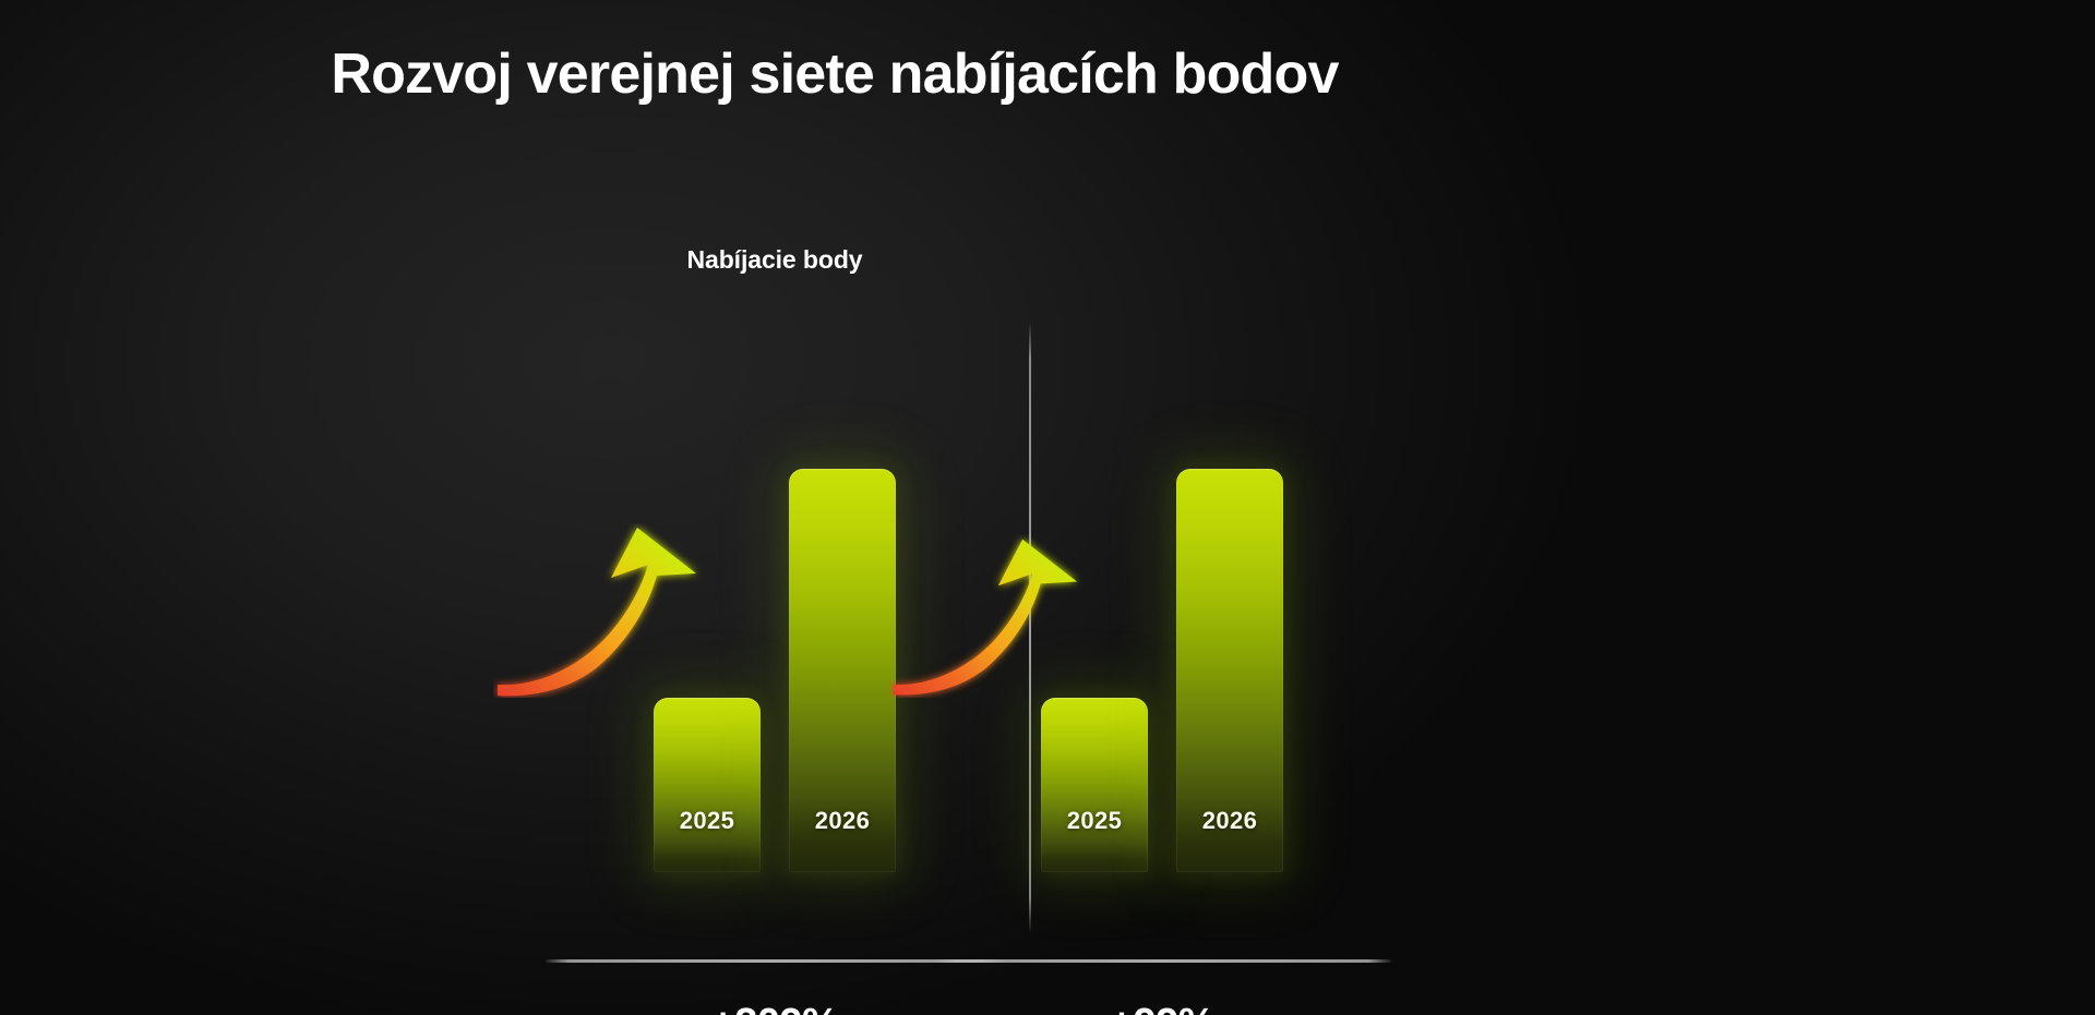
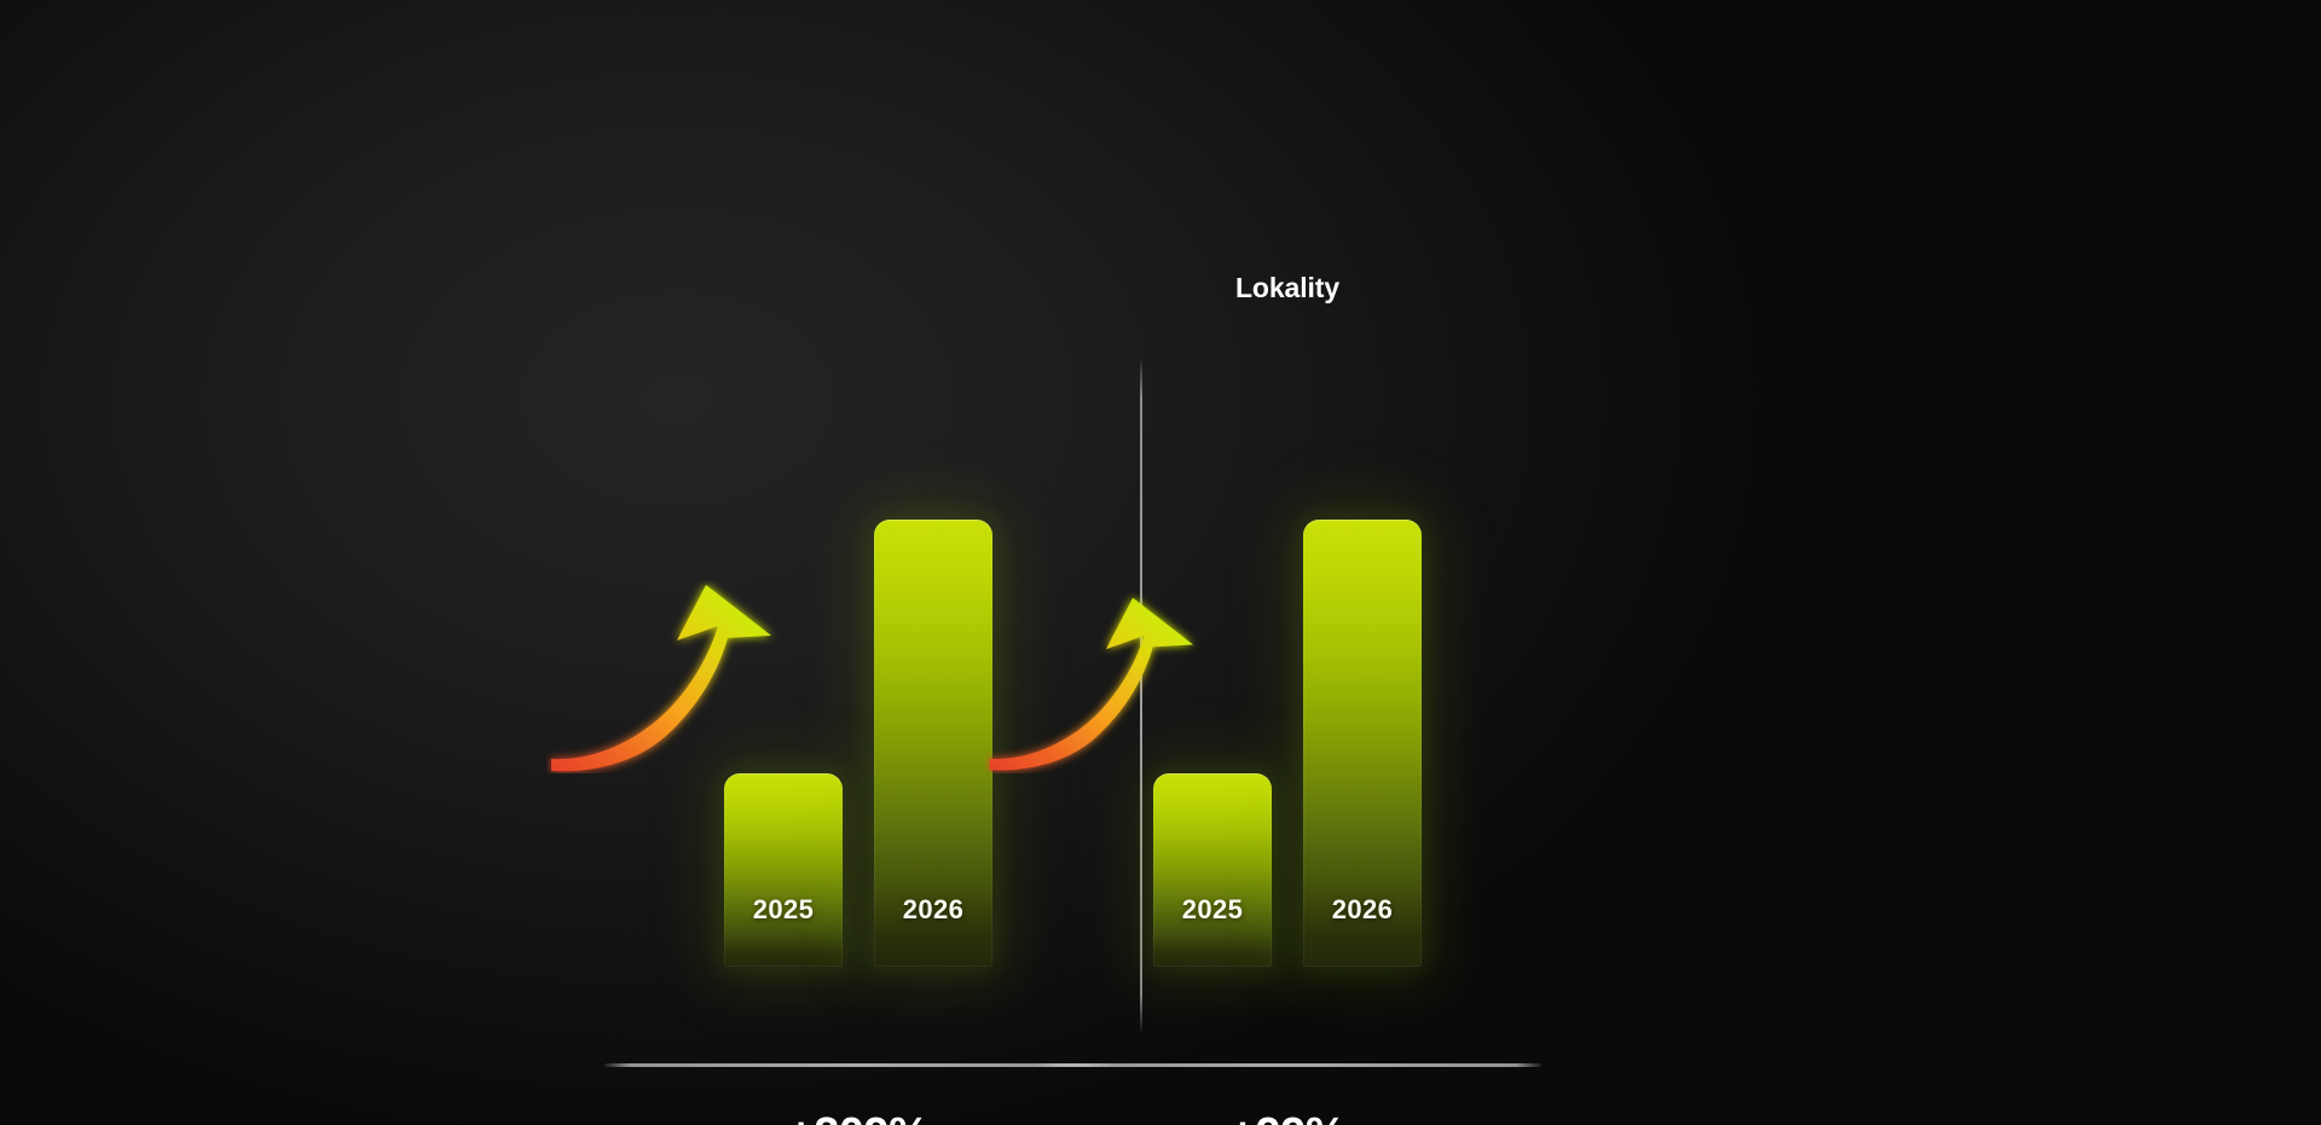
- Rozvoj verejnej siete nabíjacích bodov
- Nabíjacie body
  2025
  2026
+ Lokality
  2025
  2026
